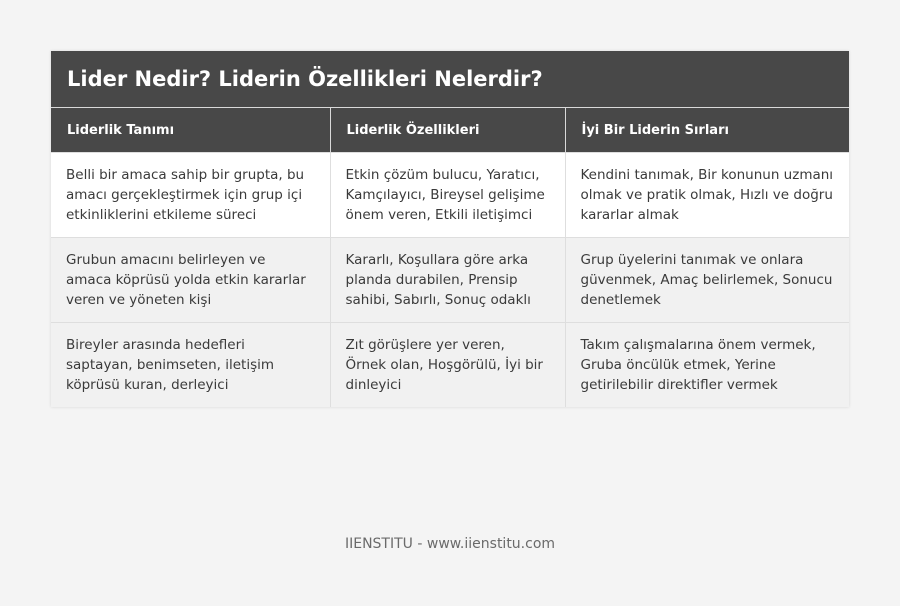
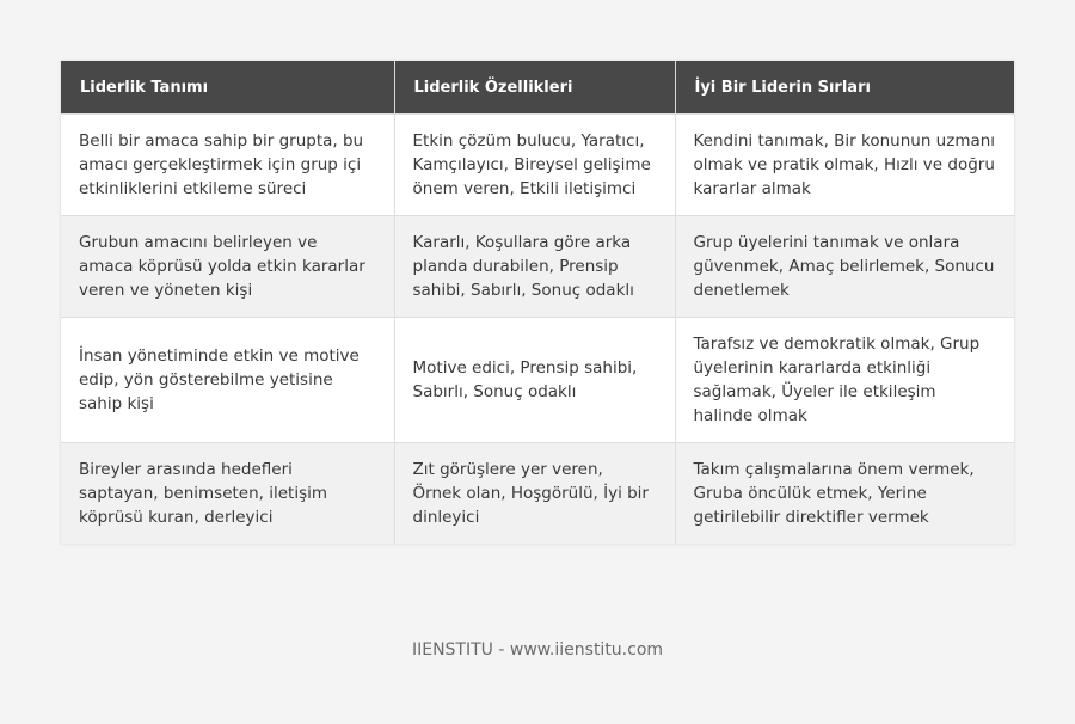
- Lider Nedir? Liderin Özellikleri Nelerdir?
  Liderlik Tanımı	Liderlik Özellikleri	İyi Bir Liderin Sırları
  Belli bir amaca sahip bir grupta, bu amacı gerçekleştirmek için grup içi etkinliklerini etkileme süreci	Etkin çözüm bulucu, Yaratıcı, Kamçılayıcı, Bireysel gelişime önem veren, Etkili iletişimci	Kendini tanımak, Bir konunun uzmanı olmak ve pratik olmak, Hızlı ve doğru kararlar almak
  Grubun amacını belirleyen ve amaca köprüsü yolda etkin kararlar veren ve yöneten kişi	Kararlı, Koşullara göre arka planda durabilen, Prensip sahibi, Sabırlı, Sonuç odaklı	Grup üyelerini tanımak ve onlara güvenmek, Amaç belirlemek, Sonucu denetlemek
+ İnsan yönetiminde etkin ve motive edip, yön gösterebilme yetisine sahip kişi	Motive edici, Prensip sahibi, Sabırlı, Sonuç odaklı	Tarafsız ve demokratik olmak, Grup üyelerinin kararlarda etkinliği sağlamak, Üyeler ile etkileşim halinde olmak
  Bireyler arasında hedefleri saptayan, benimseten, iletişim köprüsü kuran, derleyici	Zıt görüşlere yer veren, Örnek olan, Hoşgörülü, İyi bir dinleyici	Takım çalışmalarına önem vermek, Gruba öncülük etmek, Yerine getirilebilir direktifler vermek
  IIENSTITU - www.iienstitu.com
